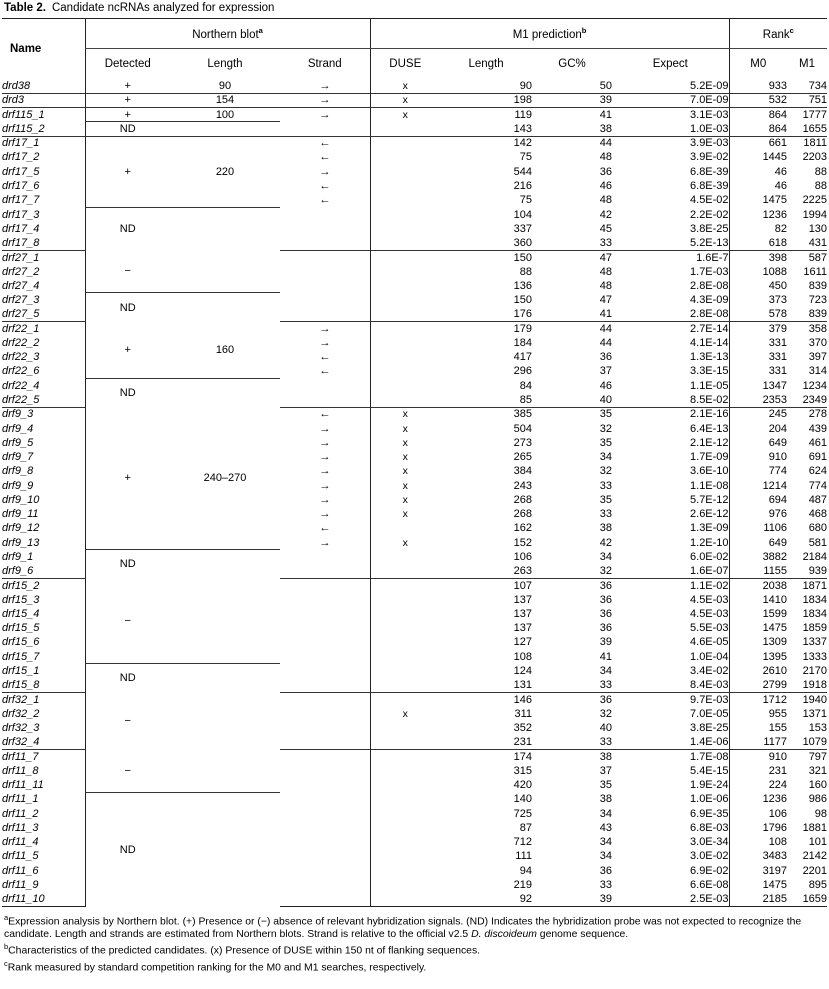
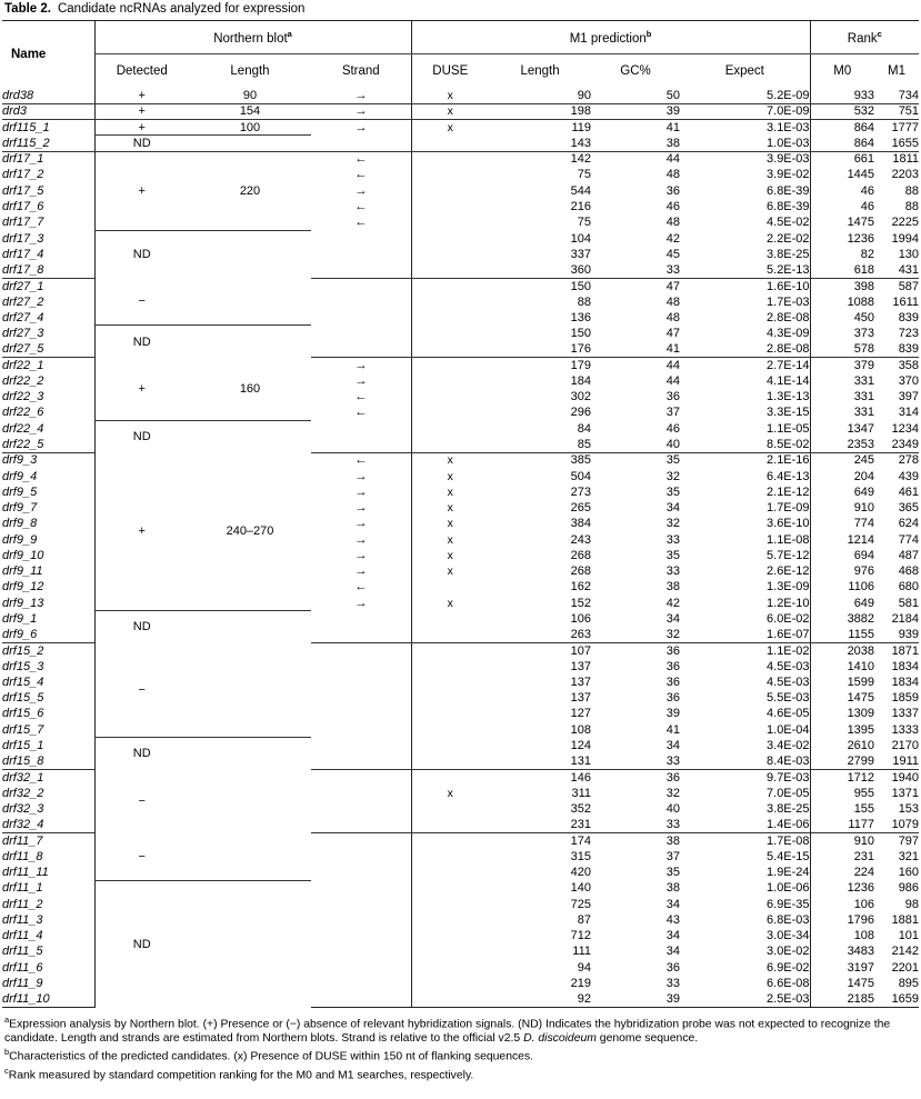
  Table 2. Candidate ncRNAs analyzed for expression
  Name	Northern blota	M1 predictionb	Rankc
  Detected	Length	Strand	DUSE	Length	GC%	Expect	M0	M1
  drd38	+	90	→	x	90	50	5.2E-09	933	734
  drd3	+	154	→	x	198	39	7.0E-09	532	751
  drf115_1	+	100	→	x	119	41	3.1E-03	864	1777
  drf115_2	ND				143	38	1.0E-03	864	1655
  drf17_1	+	220	←		142	44	3.9E-03	661	1811
  drf17_2	←		75	48	3.9E-02	1445	2203
  drf17_5	→		544	36	6.8E-39	46	88
  drf17_6	←		216	46	6.8E-39	46	88
  drf17_7	←		75	48	4.5E-02	1475	2225
  drf17_3	ND				104	42	2.2E-02	1236	1994
  drf17_4			337	45	3.8E-25	82	130
  drf17_8			360	33	5.2E-13	618	431
- drf27_1	−				150	47	1.6E-7	398	587
+ drf27_1	−				150	47	1.6E-10	398	587
  drf27_2			88	48	1.7E-03	1088	1611
  drf27_4			136	48	2.8E-08	450	839
  drf27_3	ND				150	47	4.3E-09	373	723
  drf27_5			176	41	2.8E-08	578	839
  drf22_1	+	160	→		179	44	2.7E-14	379	358
  drf22_2	→		184	44	4.1E-14	331	370
- drf22_3	←		417	36	1.3E-13	331	397
+ drf22_3	←		302	36	1.3E-13	331	397
  drf22_6	←		296	37	3.3E-15	331	314
  drf22_4	ND				84	46	1.1E-05	1347	1234
  drf22_5			85	40	8.5E-02	2353	2349
  drf9_3	+	240–270	←	x	385	35	2.1E-16	245	278
  drf9_4	→	x	504	32	6.4E-13	204	439
  drf9_5	→	x	273	35	2.1E-12	649	461
- drf9_7	→	x	265	34	1.7E-09	910	691
+ drf9_7	→	x	265	34	1.7E-09	910	365
  drf9_8	→	x	384	32	3.6E-10	774	624
  drf9_9	→	x	243	33	1.1E-08	1214	774
  drf9_10	→	x	268	35	5.7E-12	694	487
  drf9_11	→	x	268	33	2.6E-12	976	468
  drf9_12	←		162	38	1.3E-09	1106	680
  drf9_13	→	x	152	42	1.2E-10	649	581
  drf9_1	ND				106	34	6.0E-02	3882	2184
  drf9_6			263	32	1.6E-07	1155	939
  drf15_2	−				107	36	1.1E-02	2038	1871
  drf15_3			137	36	4.5E-03	1410	1834
  drf15_4			137	36	4.5E-03	1599	1834
  drf15_5			137	36	5.5E-03	1475	1859
  drf15_6			127	39	4.6E-05	1309	1337
  drf15_7			108	41	1.0E-04	1395	1333
  drf15_1	ND				124	34	3.4E-02	2610	2170
- drf15_8			131	33	8.4E-03	2799	1918
+ drf15_8			131	33	8.4E-03	2799	1911
  drf32_1	−				146	36	9.7E-03	1712	1940
  drf32_2		x	311	32	7.0E-05	955	1371
  drf32_3			352	40	3.8E-25	155	153
  drf32_4			231	33	1.4E-06	1177	1079
  drf11_7	−				174	38	1.7E-08	910	797
  drf11_8			315	37	5.4E-15	231	321
  drf11_11			420	35	1.9E-24	224	160
  drf11_1	ND				140	38	1.0E-06	1236	986
  drf11_2			725	34	6.9E-35	106	98
  drf11_3			87	43	6.8E-03	1796	1881
  drf11_4			712	34	3.0E-34	108	101
  drf11_5			111	34	3.0E-02	3483	2142
  drf11_6			94	36	6.9E-02	3197	2201
  drf11_9			219	33	6.6E-08	1475	895
  drf11_10			92	39	2.5E-03	2185	1659
  aExpression analysis by Northern blot. (+) Presence or (−) absence of relevant hybridization signals. (ND) Indicates the hybridization probe was not expected to recognize the candidate. Length and strands are estimated from Northern blots. Strand is relative to the official v2.5 D. discoideum genome sequence.
  bCharacteristics of the predicted candidates. (x) Presence of DUSE within 150 nt of flanking sequences.
  cRank measured by standard competition ranking for the M0 and M1 searches, respectively.
